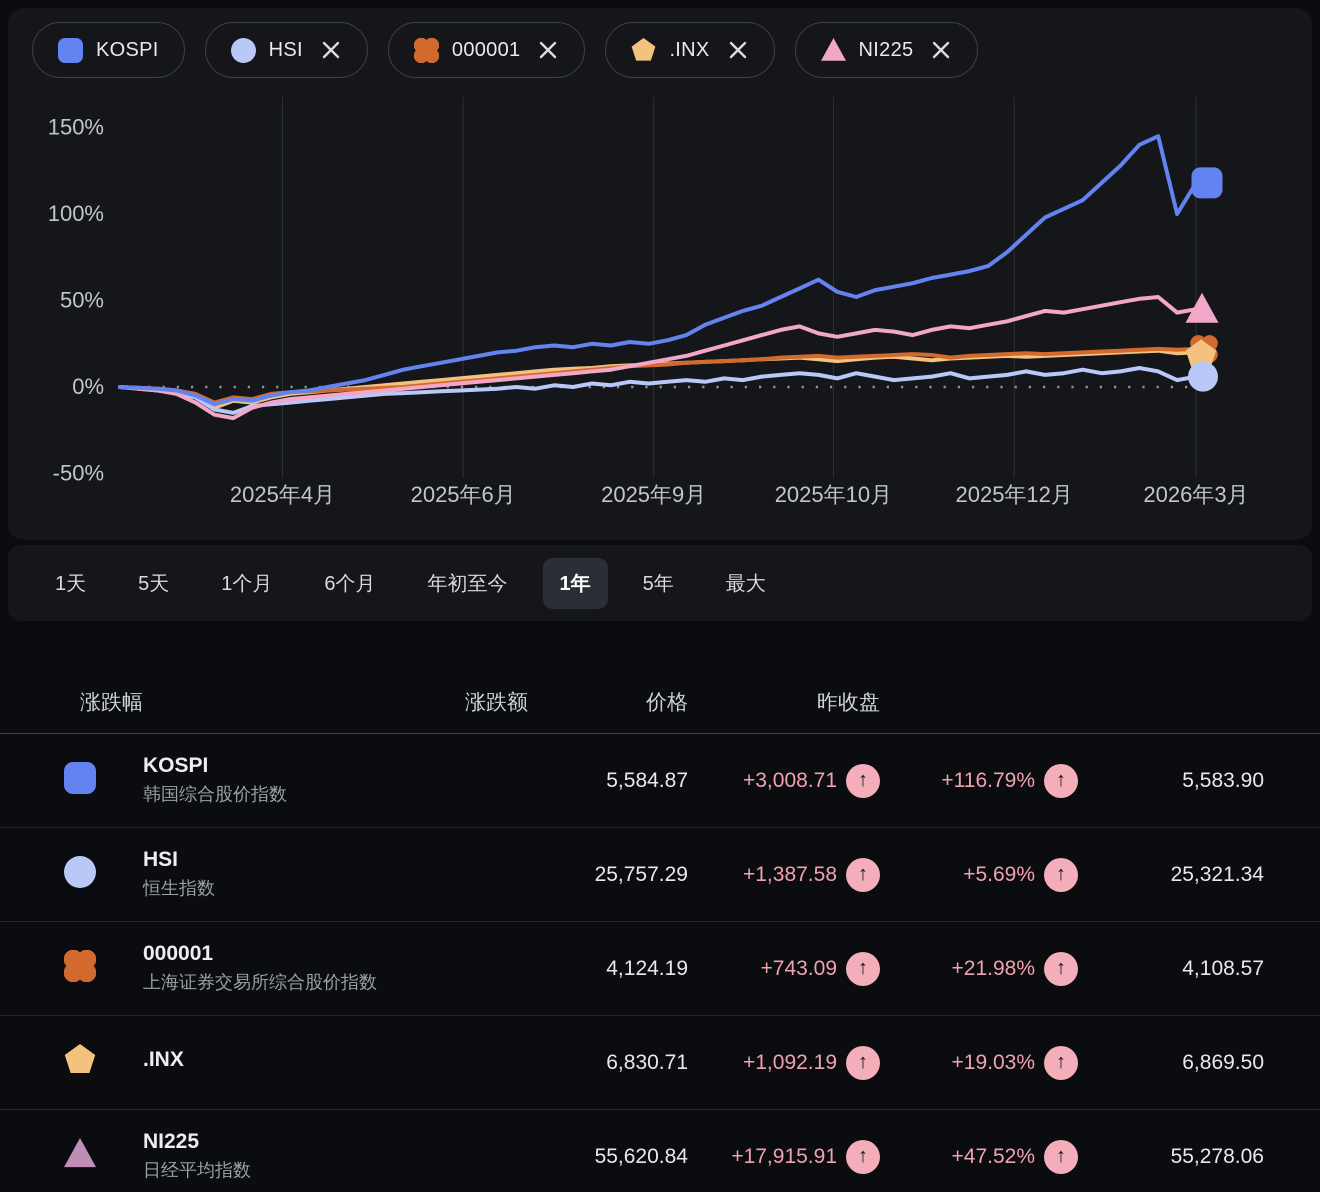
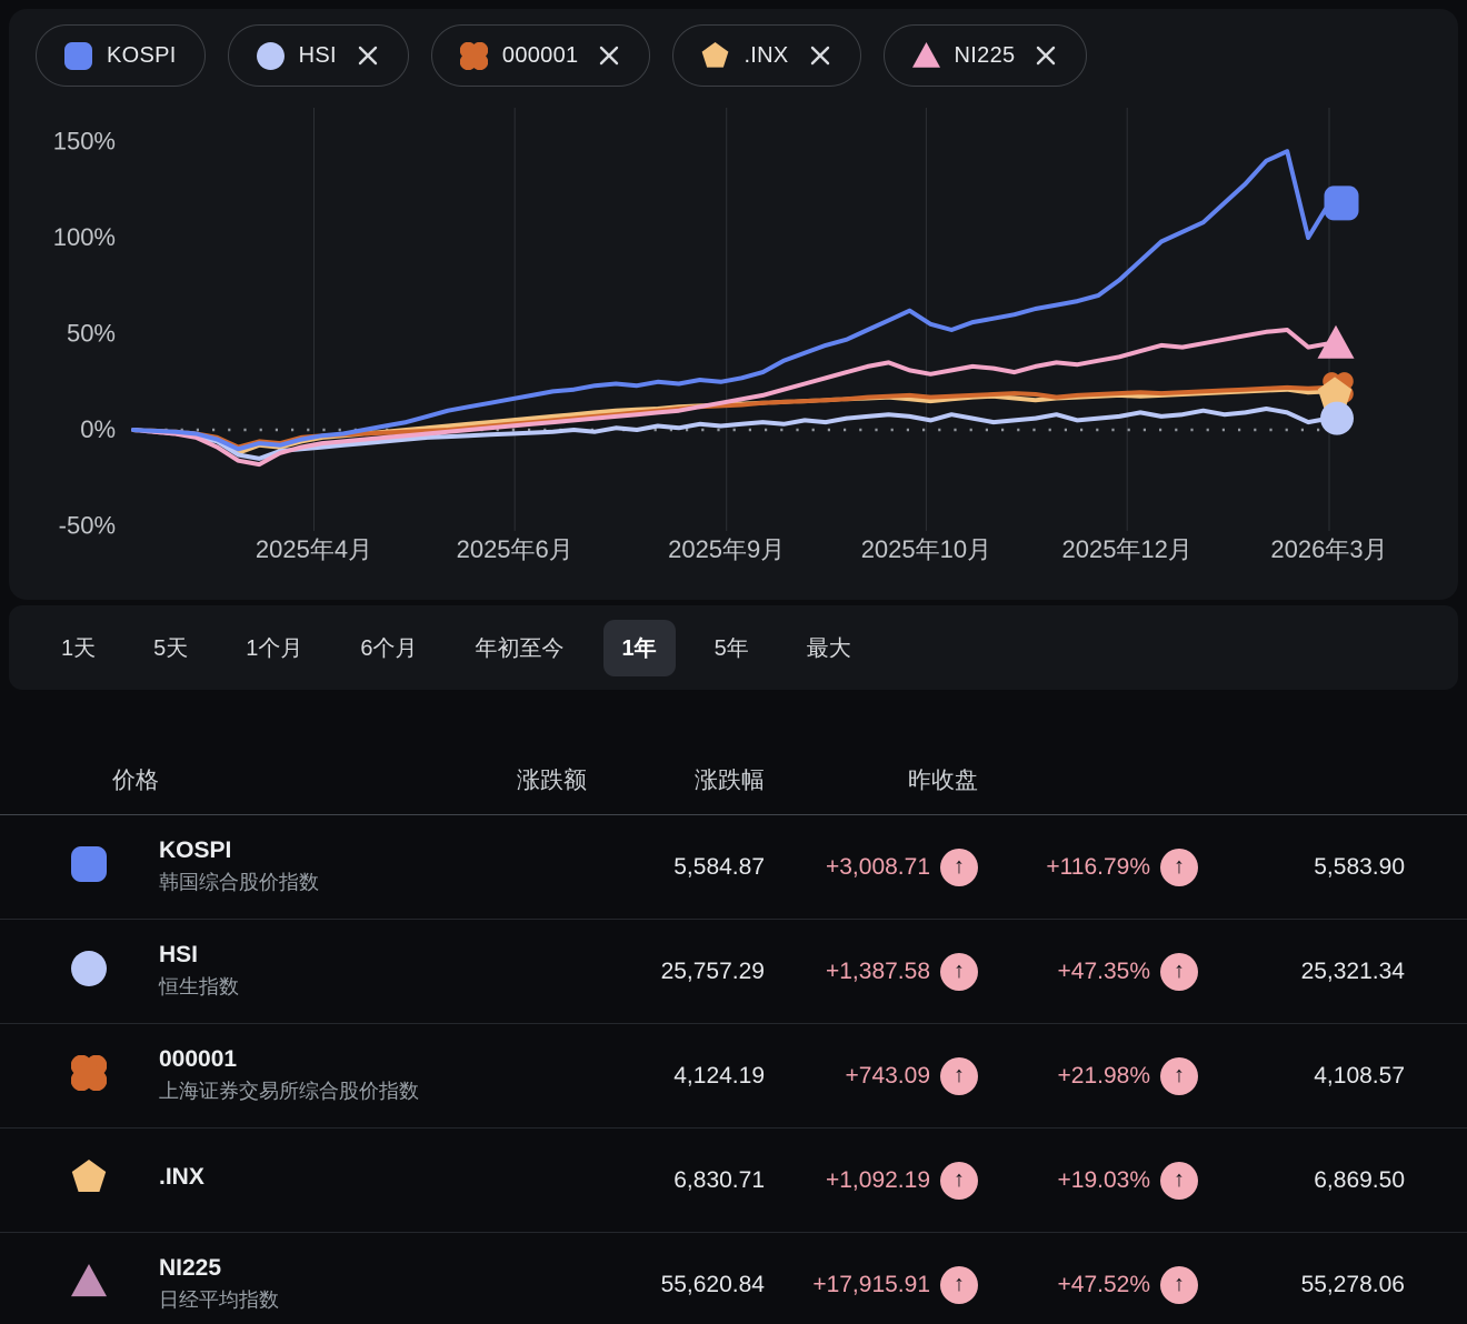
  KOSPI
  HSI
  000001
  .INX
  NI225
  150%
  100%
  50%
  0%
  -50%
  2025年4月
  2025年6月
  2025年9月
  2025年10月
  2025年12月
  2026年3月
  1天
  5天
  1个月
  6个月
  年初至今
  1年
  5年
  最大
- 涨跌幅
+ 价格
  涨跌额
- 价格
+ 涨跌幅
  昨收盘
  KOSPI
  韩国综合股价指数
  5,584.87
  +3,008.71
  ↑
  +116.79%
  ↑
  5,583.90
  HSI
  恒生指数
  25,757.29
  +1,387.58
  ↑
- +5.69%
+ +47.35%
  ↑
  25,321.34
  000001
  上海证券交易所综合股价指数
  4,124.19
  +743.09
  ↑
  +21.98%
  ↑
  4,108.57
  .INX
  6,830.71
  +1,092.19
  ↑
  +19.03%
  ↑
  6,869.50
  NI225
  日经平均指数
  55,620.84
  +17,915.91
  ↑
  +47.52%
  ↑
  55,278.06
